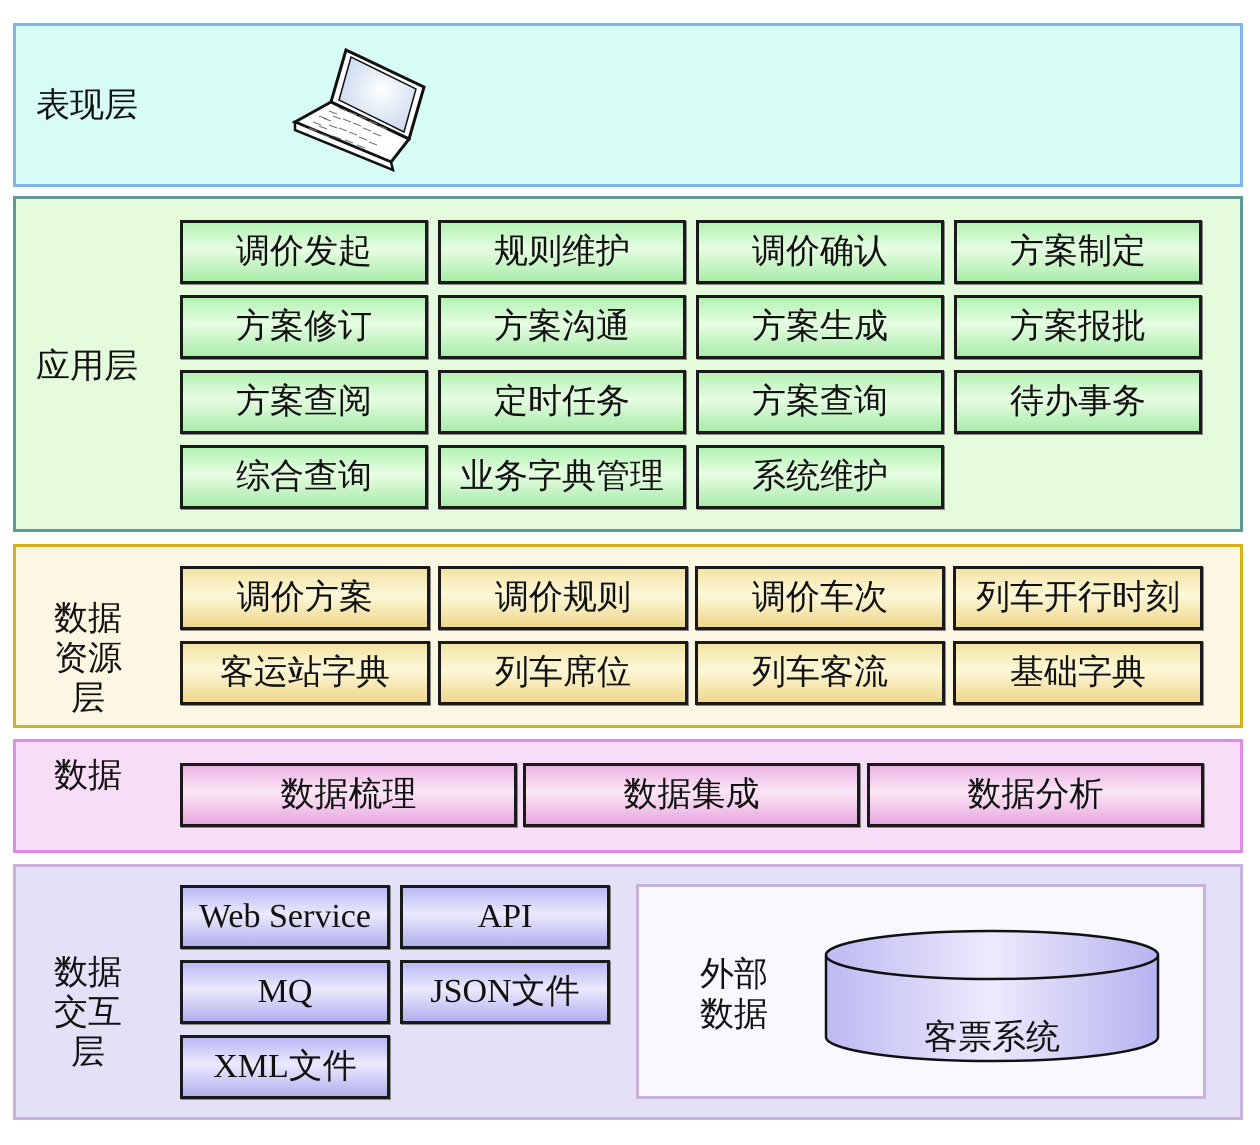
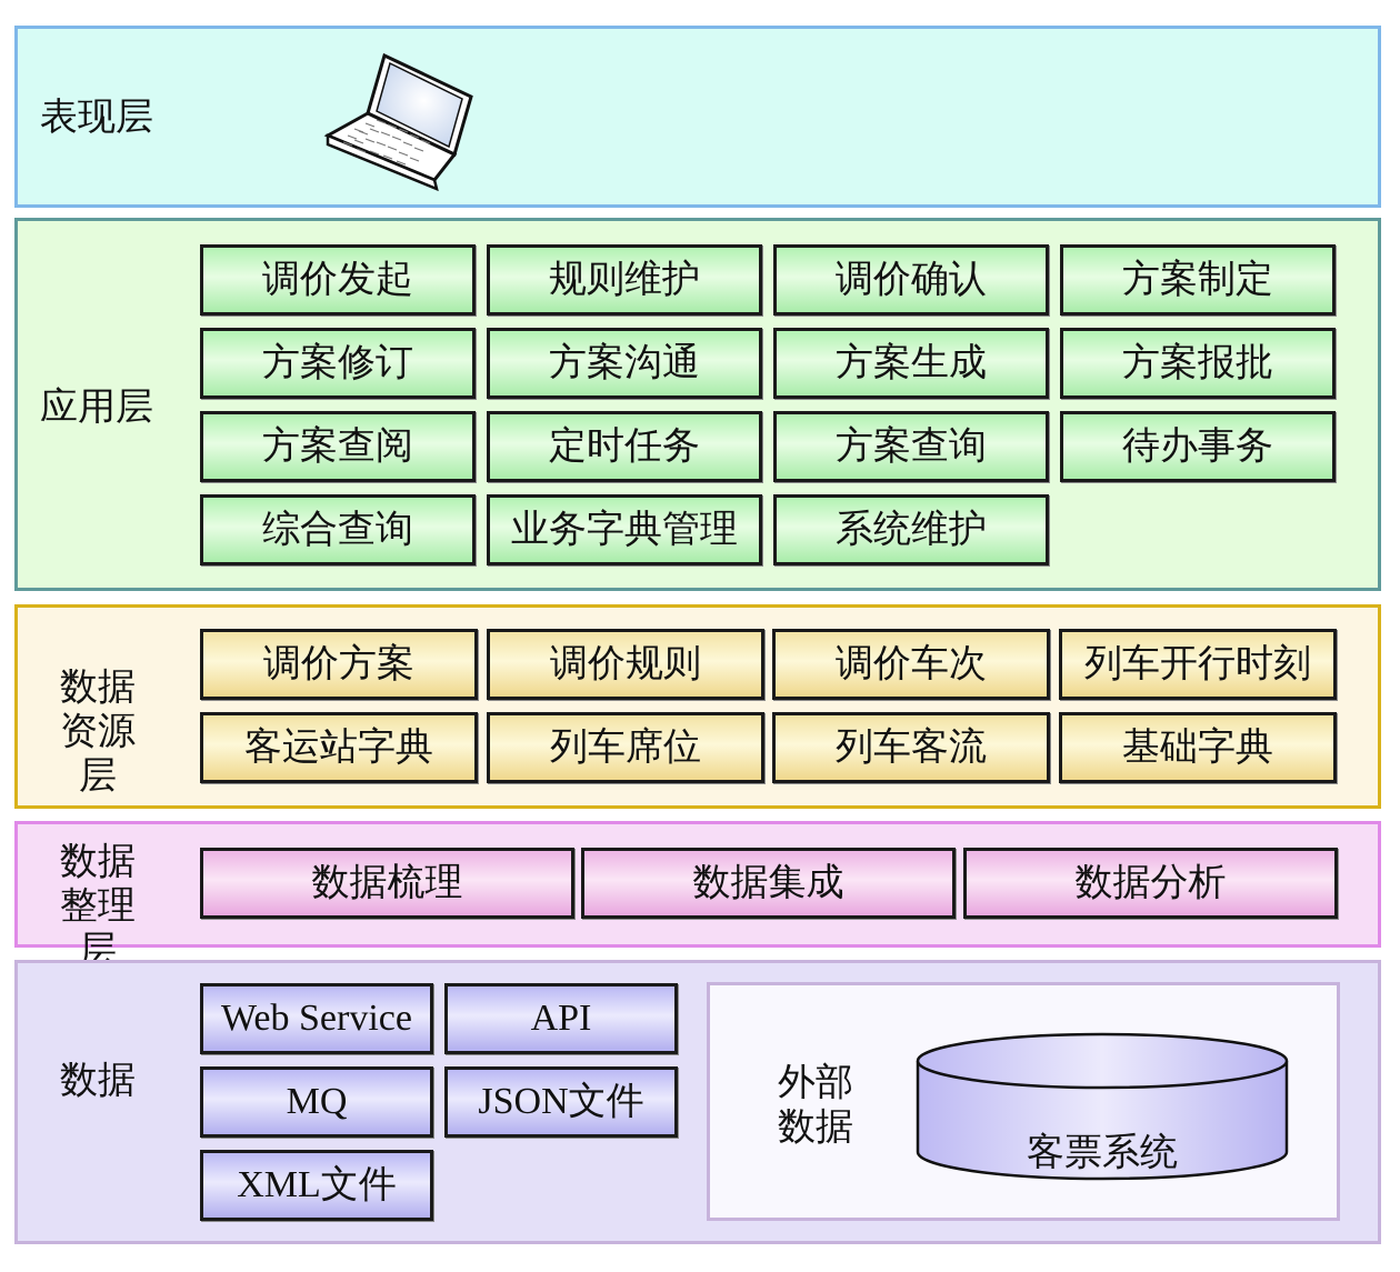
  表现层
  应用层
  调价发起
  规则维护
  调价确认
  方案制定
  方案修订
  方案沟通
  方案生成
  方案报批
  方案查阅
  定时任务
  方案查询
  待办事务
  综合查询
  业务字典管理
  系统维护
  数据
  资源层
  调价方案
  调价规则
  调价车次
  列车开行时刻
  客运站字典
  列车席位
  列车客流
  基础字典
  数据
+ 整理层
  数据梳理
  数据集成
  数据分析
  数据
- 交互层
  Web Service
  API
  MQ
  JSON文件
  XML文件
  外部
  数据
  客票系统
